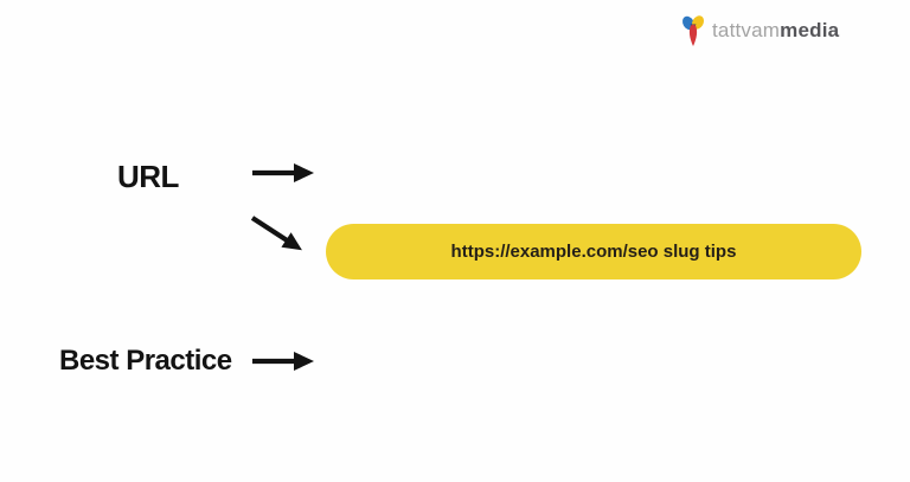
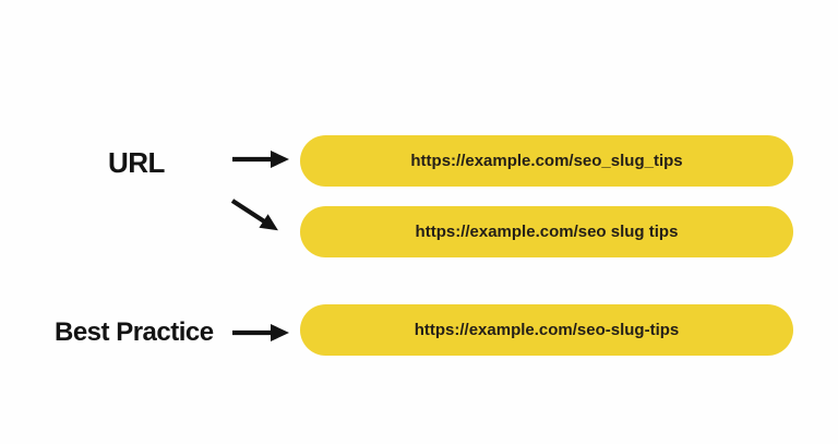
- tattvam
- media
  URL
+ https://example.com/seo_slug_tips
  https://example.com/seo slug tips
  Best Practice
+ https://example.com/seo-slug-tips
